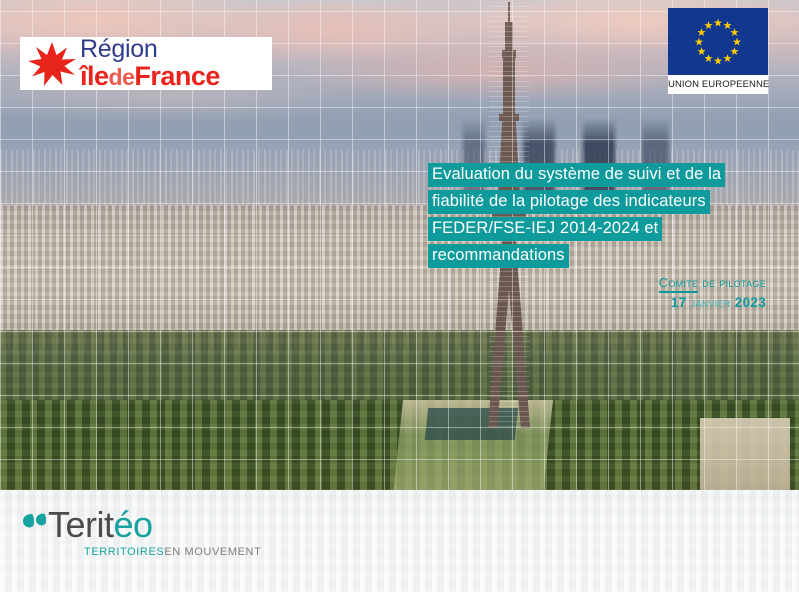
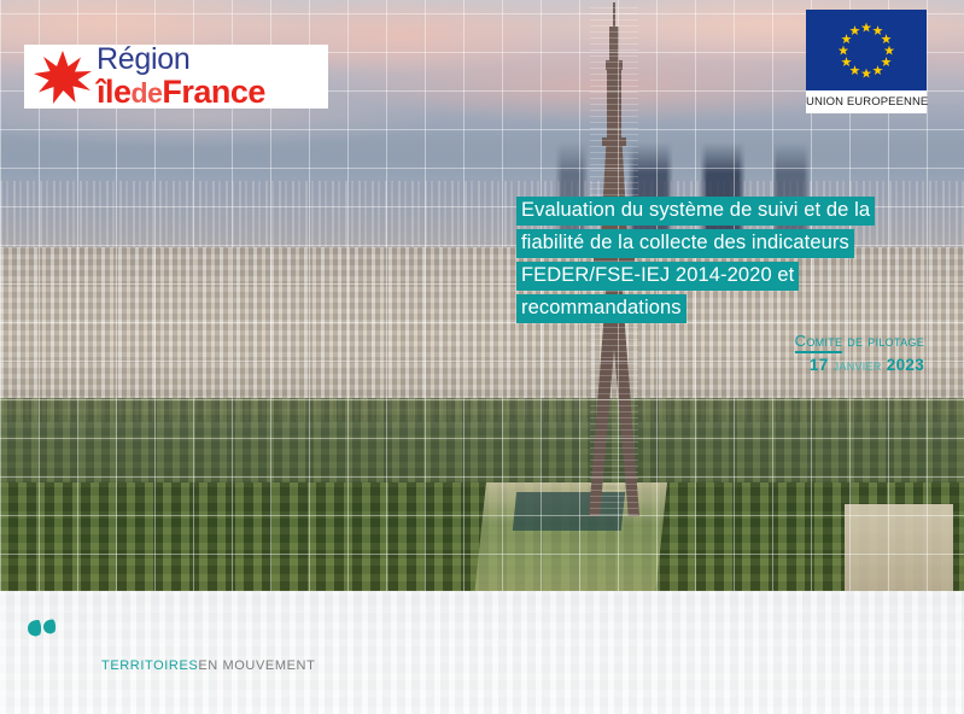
  Région
  îledeFrance
  UNION EUROPEENNE
  Evaluation du système de suivi et de la
- fiabilité de la pilotage des indicateurs
+ fiabilité de la collecte des indicateurs
- FEDER/FSE-IEJ 2014-2024 et
+ FEDER/FSE-IEJ 2014-2020 et
  recommandations
  Comite de pilotage
  17 janvier 2023
- Teritéo
  TERRITOIRESEN MOUVEMENT
